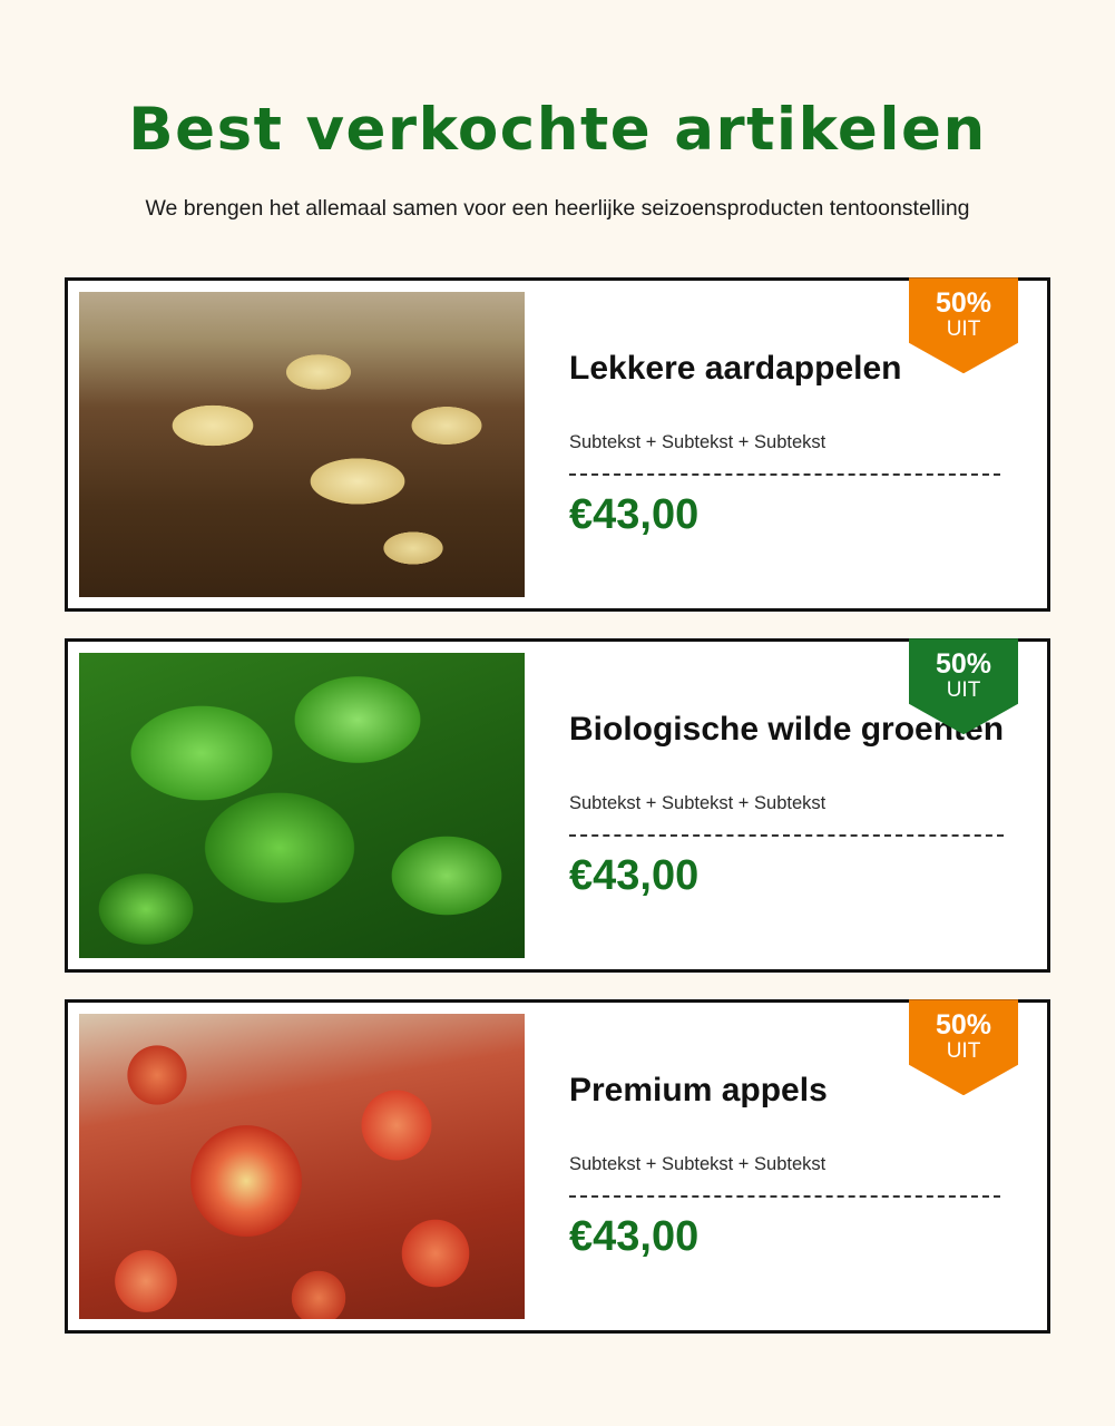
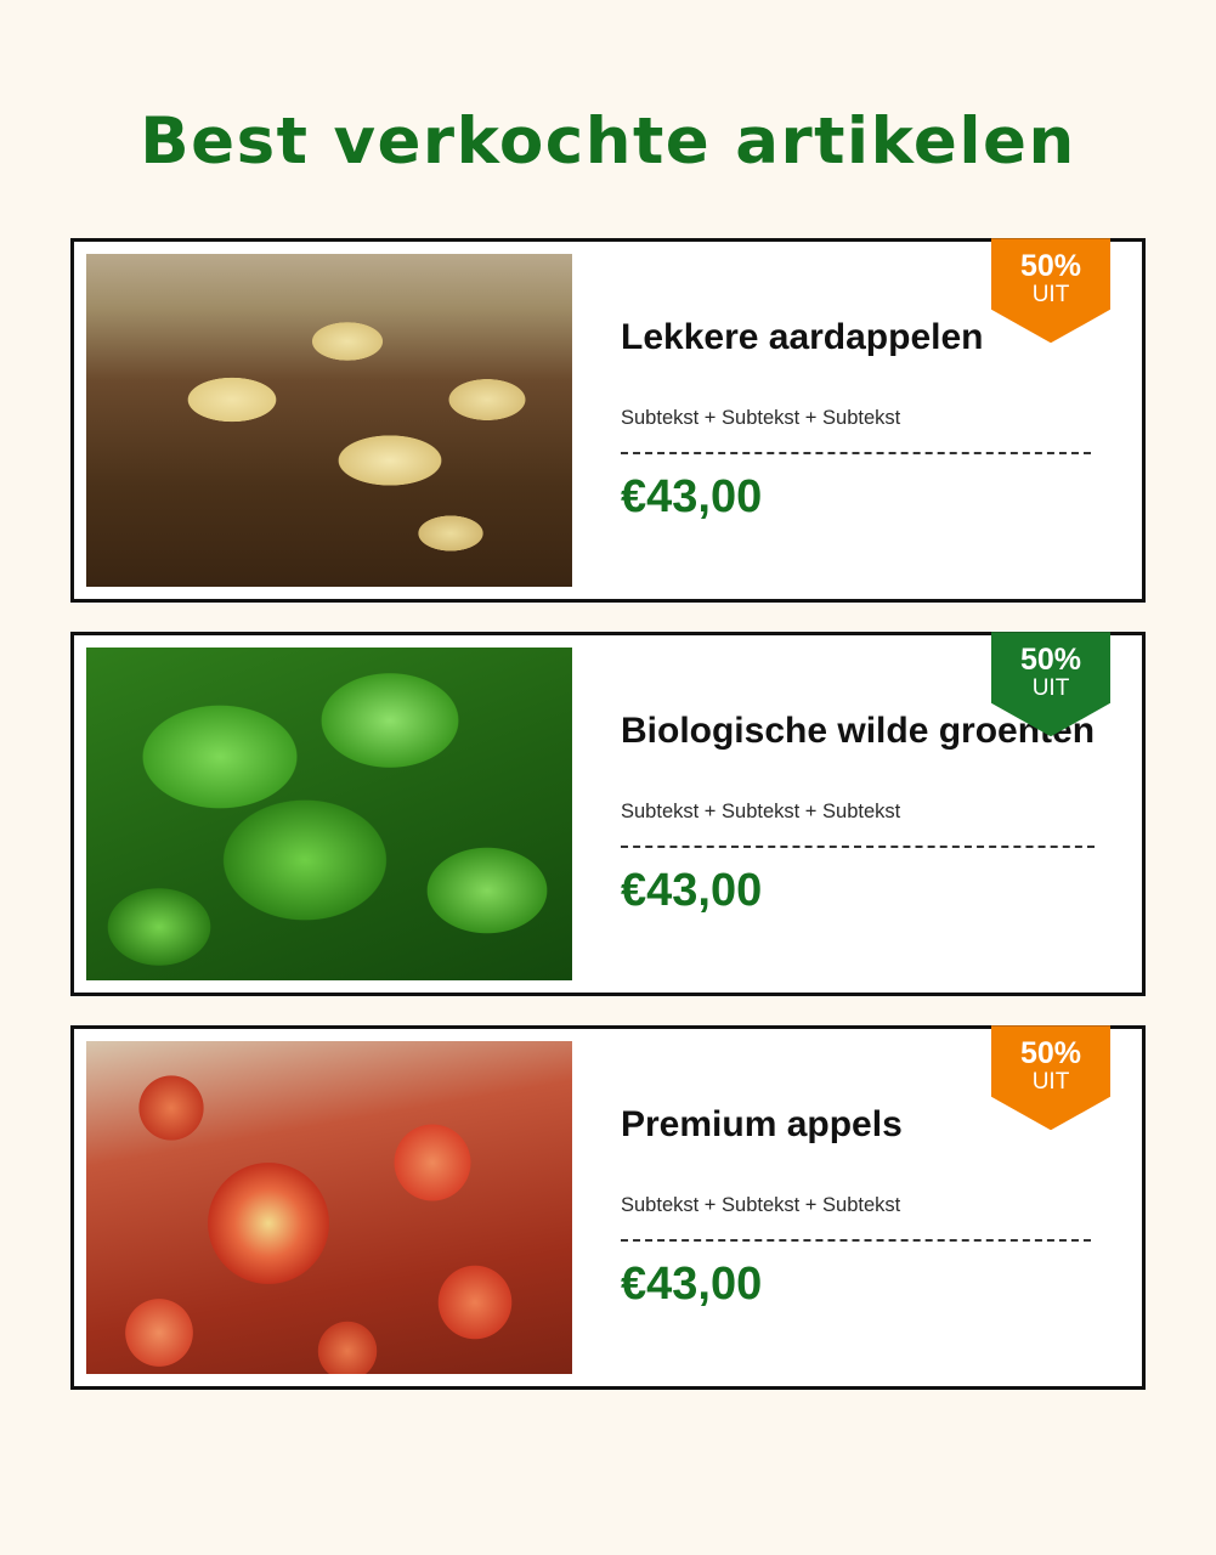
  Best verkochte artikelen
- We brengen het allemaal samen voor een heerlijke seizoensproducten tentoonstelling
  Lekkere aardappelen
  Subtekst + Subtekst + Subtekst
  €43,00
  50%
  UIT
  Biologische wilde groenen
  Subtekst + Subtekst + Subtekst
  €43,00
  50%
  UIT
  Premium appels
  Subtekst + Subtekst + Subtekst
  €43,00
  50%
  UIT
